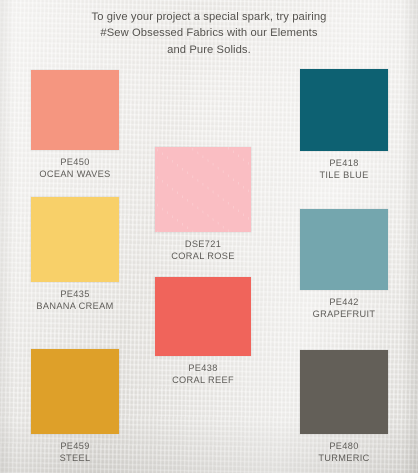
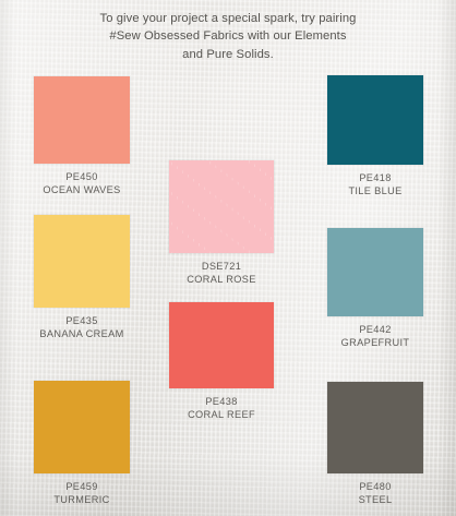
  To give your project a special spark, try pairing
  #Sew Obsessed Fabrics with our Elements
  and Pure Solids.
  PE450
  OCEAN WAVES
  PE435
  BANANA CREAM
  PE459
- STEEL
+ TURMERIC
  DSE721
  CORAL ROSE
  PE438
  CORAL REEF
  PE418
  TILE BLUE
  PE442
  GRAPEFRUIT
  PE480
- TURMERIC
+ STEEL
